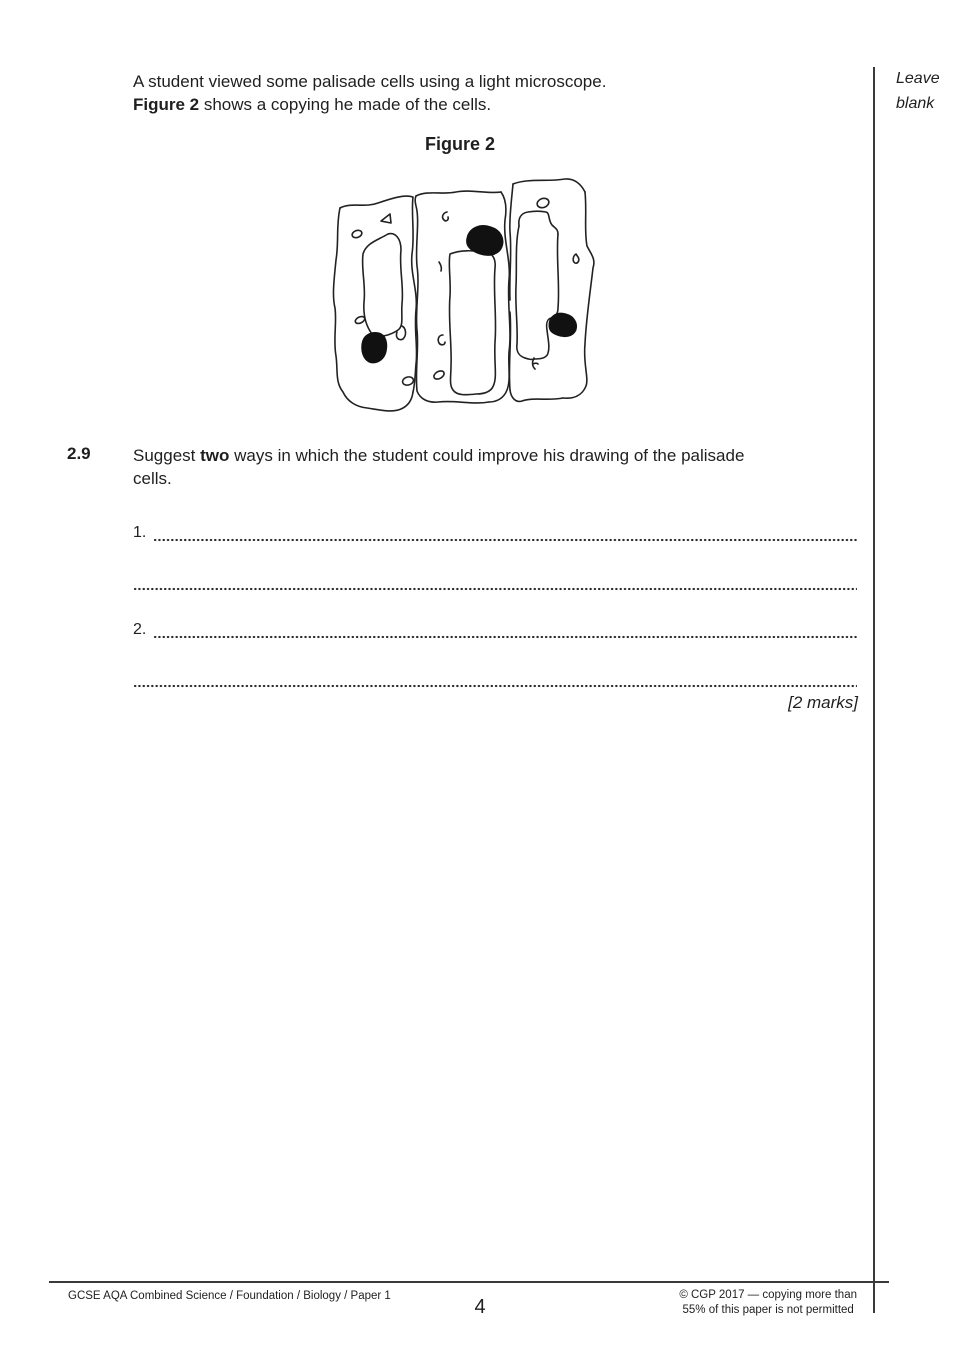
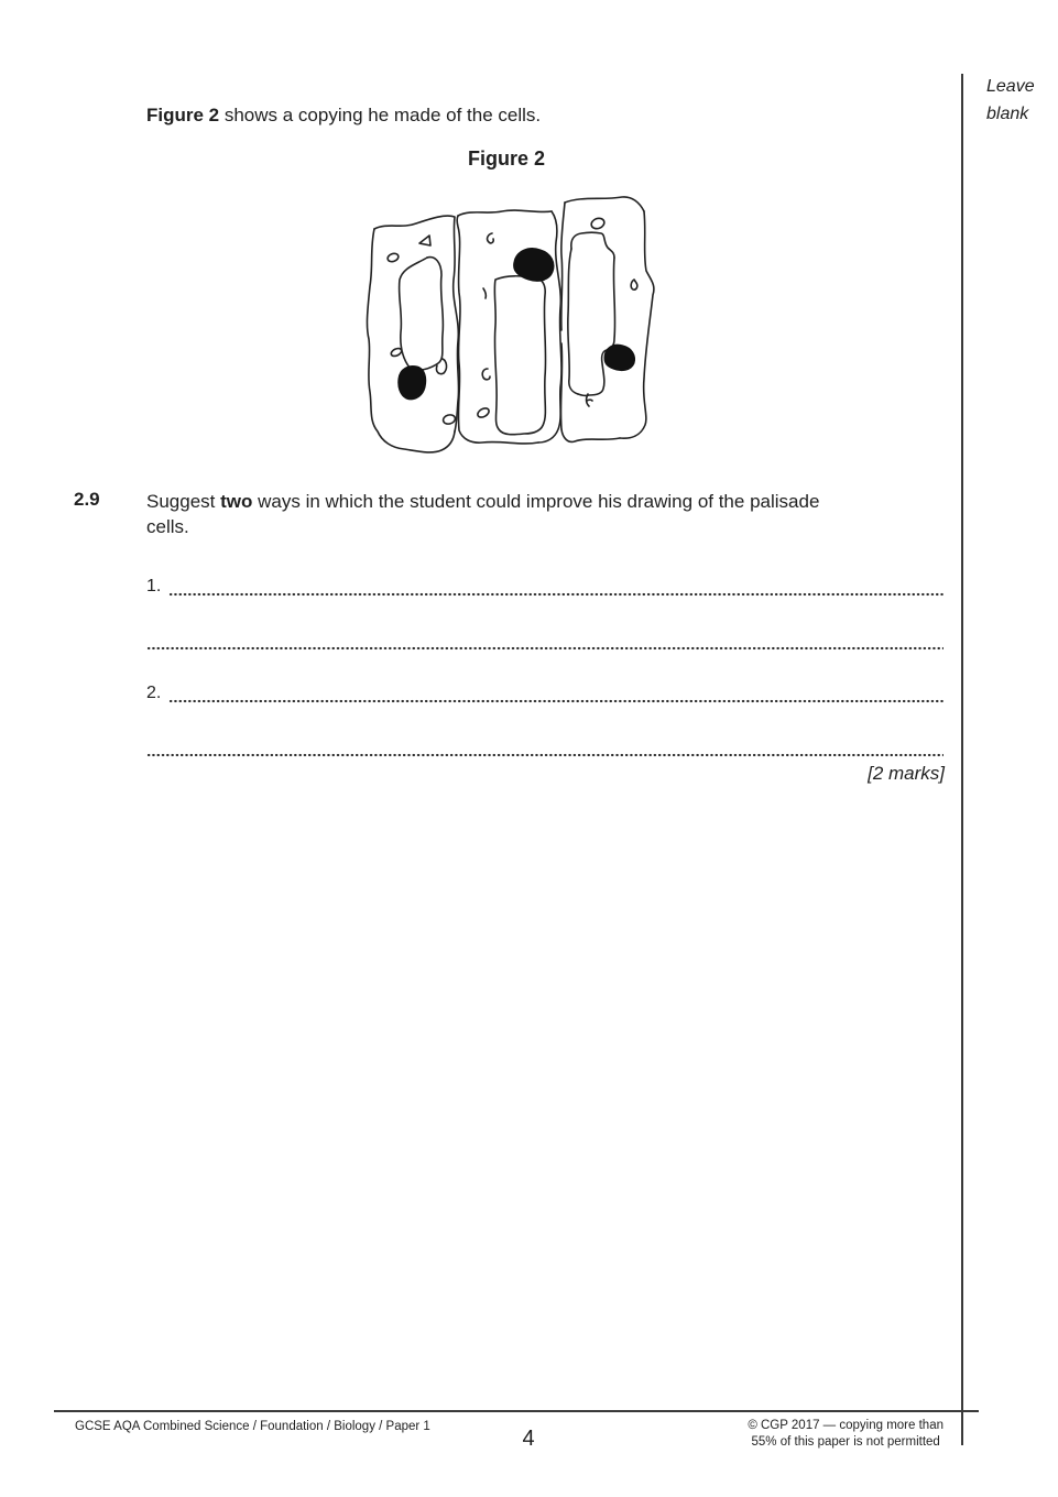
- A student viewed some palisade cells using a light microscope.
  Figure 2 shows a copying he made of the cells.
  Figure 2
  2.9
  Suggest two ways in which the student could improve his drawing of the palisade cells.
  1.
  2.
  [2 marks]
  Leave
  blank
  GCSE AQA Combined Science / Foundation / Biology / Paper 1
  4
  © CGP 2017 — copying more than
  55% of this paper is not permitted
